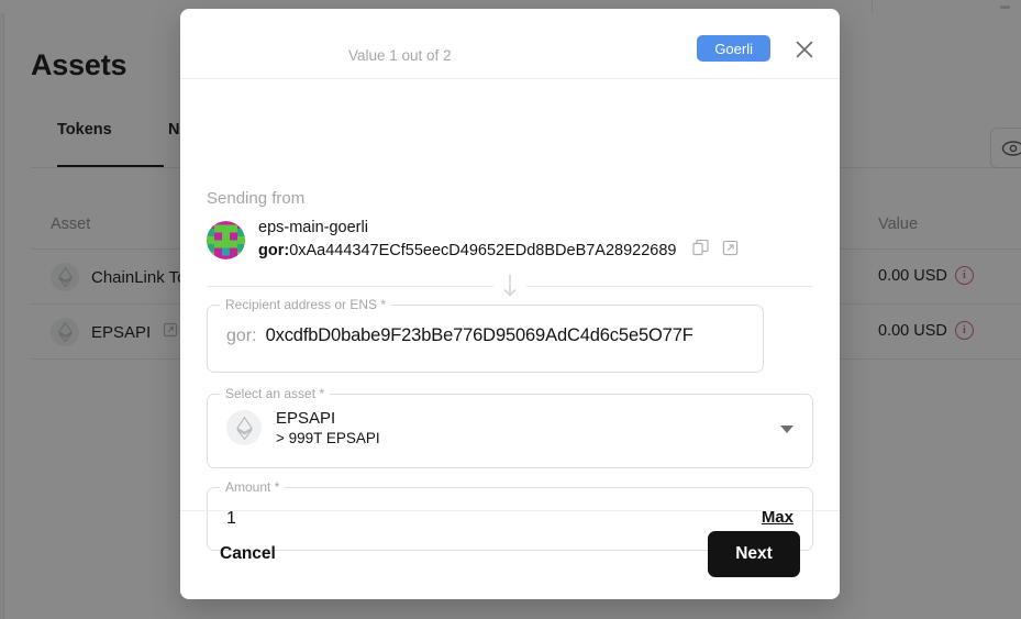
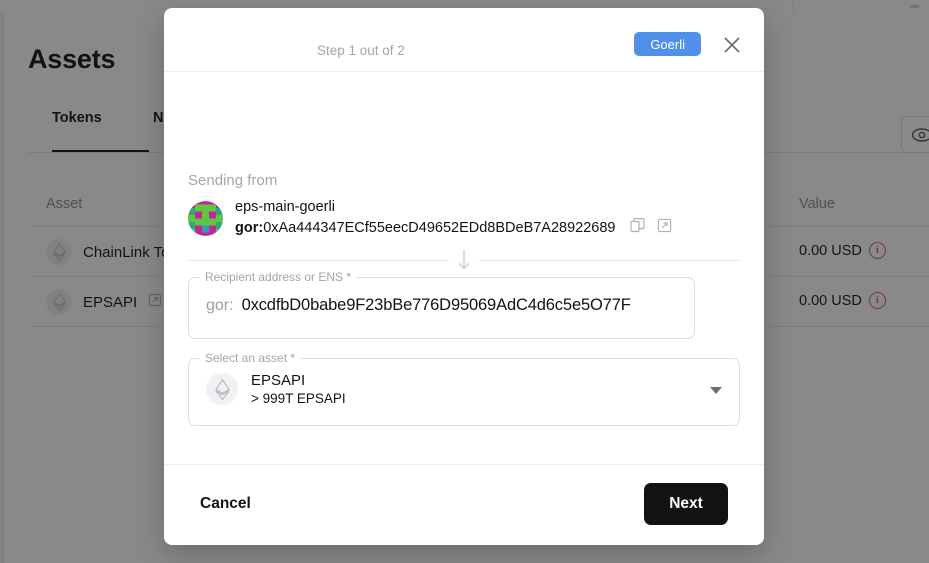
  Assets
  Tokens
  Asset
  Value
  ChainLink T
  0.00 USD
  i
  EPSAPI
  0.00 USD
  i
- Value 1 out of 2
+ Step 1 out of 2
  Goerli
  Sending from
  eps-main-goerli
  gor:
  0xAa444347ECf55eecD49652EDd8BDeB7A28922689
  Recipient address or ENS *
  gor:
  0xcdfbD0babe9F23bBe776D95069AdC4d6c5e5O77F
  Select an asset *
  EPSAPI
  > 999T EPSAPI
- Amount *
- 1
- Max
  Cancel
  Next
